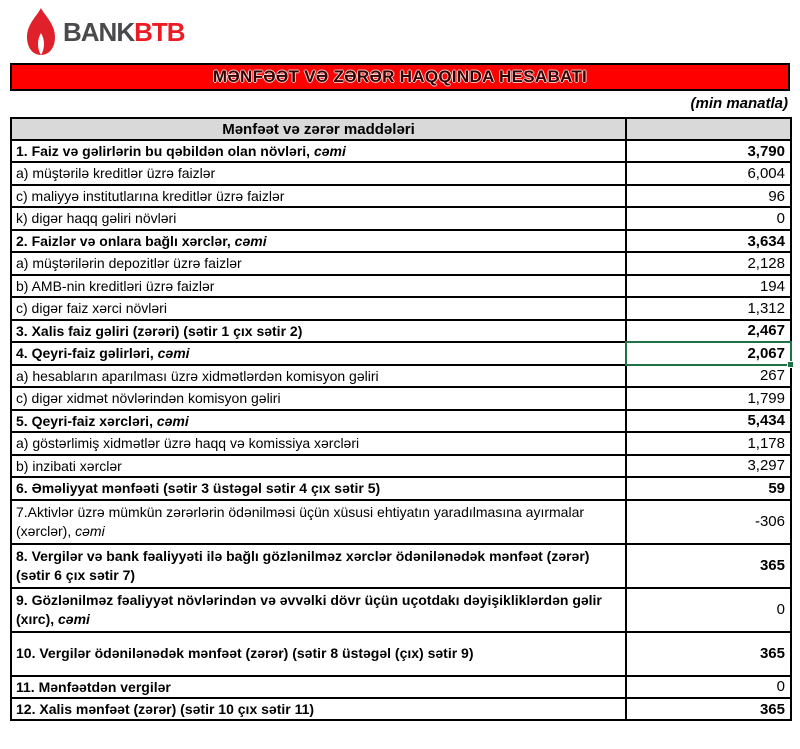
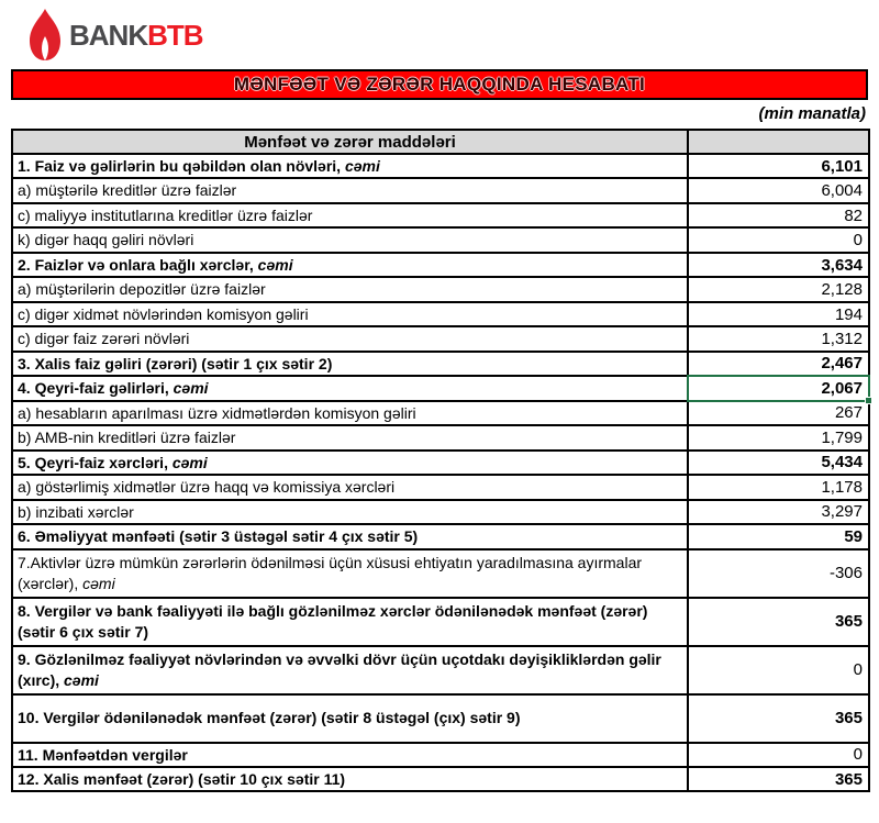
  BANKBTB
  MƏNFƏƏT VƏ ZƏRƏR HAQQINDA HESABATI
  (min manatla)
  Mənfəət və zərər maddələri
- 1. Faiz və gəlirlərin bu qəbildən olan növləri, cəmi	3,790
+ 1. Faiz və gəlirlərin bu qəbildən olan növləri, cəmi	6,101
  a) müştərilə kreditlər üzrə faizlər	6,004
- c) maliyyə institutlarına kreditlər üzrə faizlər	96
+ c) maliyyə institutlarına kreditlər üzrə faizlər	82
  k) digər haqq gəliri növləri	0
  2. Faizlər və onlara bağlı xərclər, cəmi	3,634
  a) müştərilərin depozitlər üzrə faizlər	2,128
- b) AMB-nin kreditləri üzrə faizlər	194
+ c) digər xidmət növlərindən komisyon gəliri	194
- c) digər faiz xərci növləri	1,312
+ c) digər faiz zərəri növləri	1,312
  3. Xalis faiz gəliri (zərəri) (sətir 1 çıx sətir 2)	2,467
  4. Qeyri-faiz gəlirləri, cəmi	2,067
  a) hesabların aparılması üzrə xidmətlərdən komisyon gəliri	267
- c) digər xidmət növlərindən komisyon gəliri	1,799
+ b) AMB-nin kreditləri üzrə faizlər	1,799
  5. Qeyri-faiz xərcləri, cəmi	5,434
  a) göstərlimiş xidmətlər üzrə haqq və komissiya xərcləri	1,178
  b) inzibati xərclər	3,297
  6. Əməliyyat mənfəəti (sətir 3 üstəgəl sətir 4 çıx sətir 5)	59
  7.Aktivlər üzrə mümkün zərərlərin ödənilməsi üçün xüsusi ehtiyatın yaradılmasına ayırmalar (xərclər), cəmi	-306
  8. Vergilər və bank fəaliyyəti ilə bağlı gözlənilməz xərclər ödənilənədək mənfəət (zərər) (sətir 6 çıx sətir 7)	365
  9. Gözlənilməz fəaliyyət növlərindən və əvvəlki dövr üçün uçotdakı dəyişikliklərdən gəlir (xırc), cəmi	0
  10. Vergilər ödənilənədək mənfəət (zərər) (sətir 8 üstəgəl (çıx) sətir 9)	365
  11. Mənfəətdən vergilər	0
  12. Xalis mənfəət (zərər) (sətir 10 çıx sətir 11)	365
